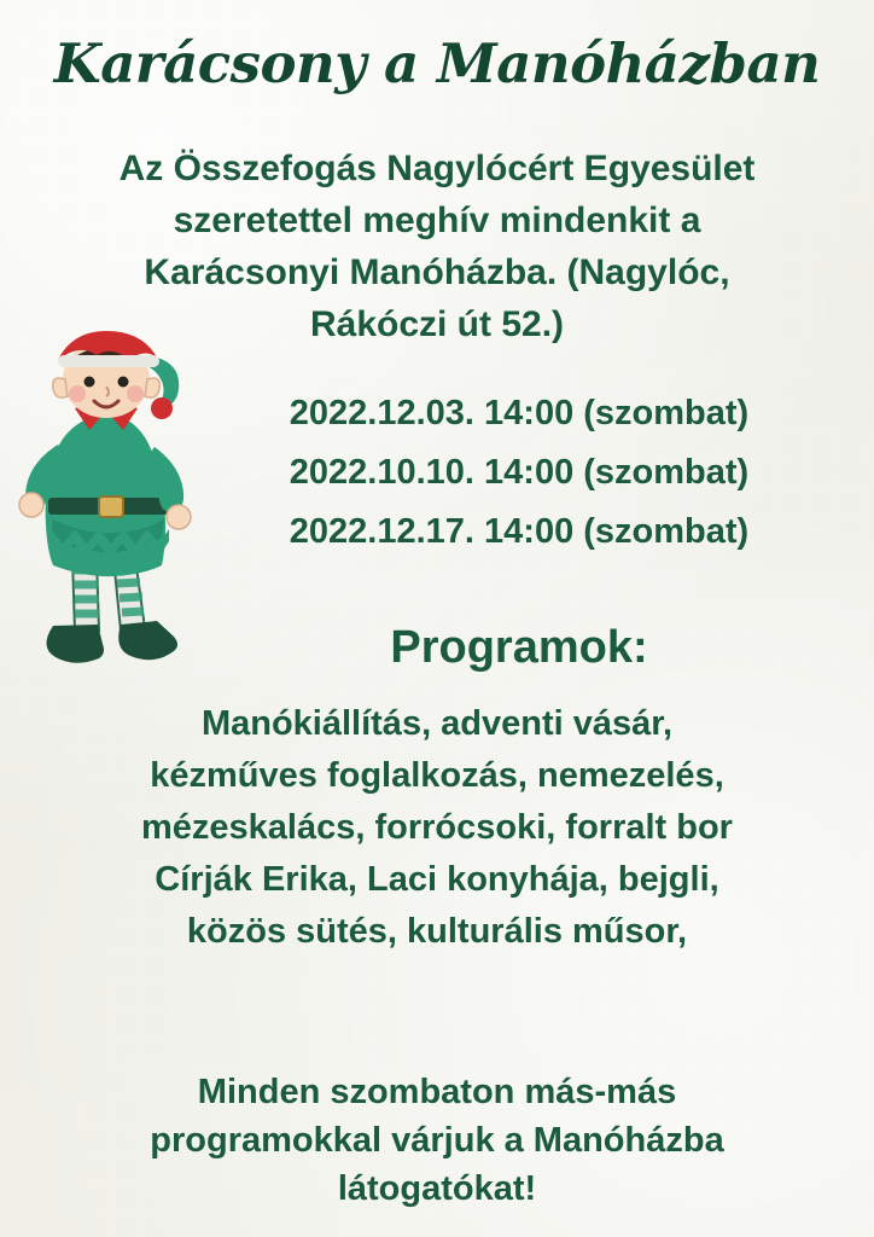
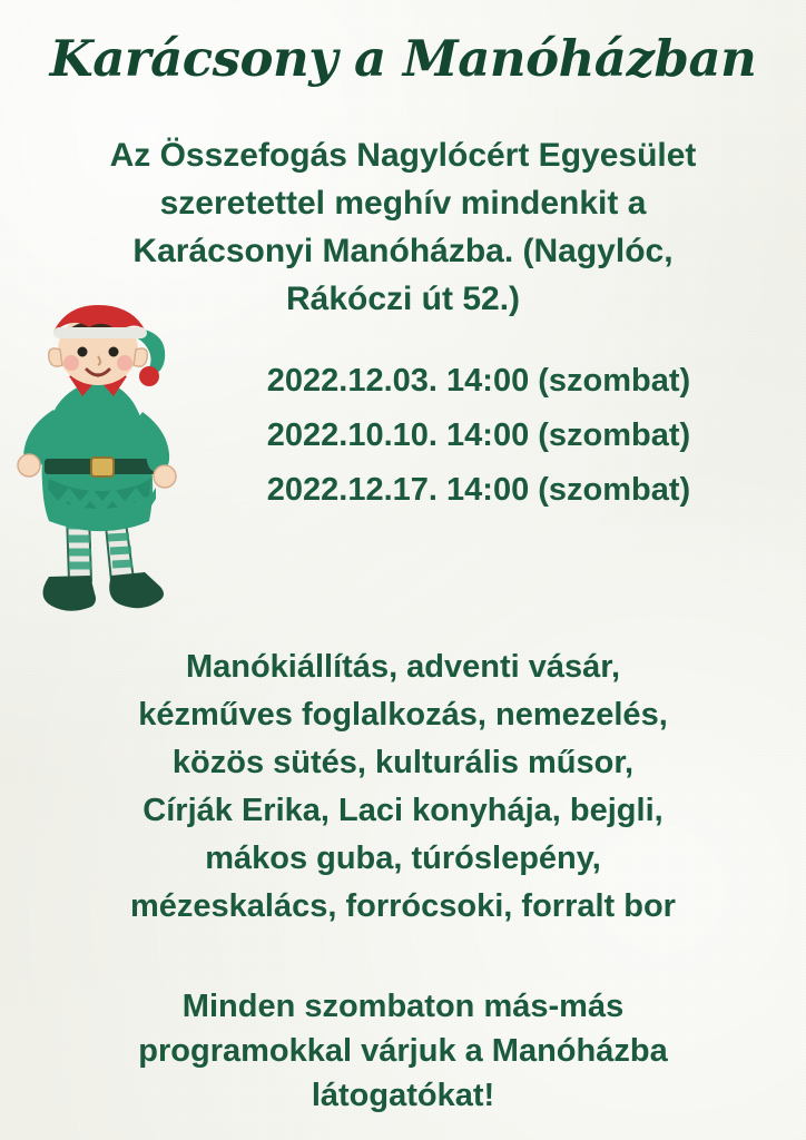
  Karácsony a Manóházban
  Az Összefogás Nagylócért Egyesület szeretettel meghív mindenkit a Karácsonyi Manóházba. (Nagylóc, Rákóczi út 52.)
  2022.12.03. 14:00 (szombat)
  2022.10.10. 14:00 (szombat)
  2022.12.17. 14:00 (szombat)
- Programok:
  Manókiállítás, adventi vásár,
  kézműves foglalkozás, nemezelés,
- mézeskalács, forrócsoki, forralt bor
+ közös sütés, kulturális műsor,
  Círják Erika, Laci konyhája, bejgli,
+ mákos guba, túróslepény,
- közös sütés, kulturális műsor,
+ mézeskalács, forrócsoki, forralt bor
  Minden szombaton más-más
  programokkal várjuk a Manóházba
  látogatókat!
